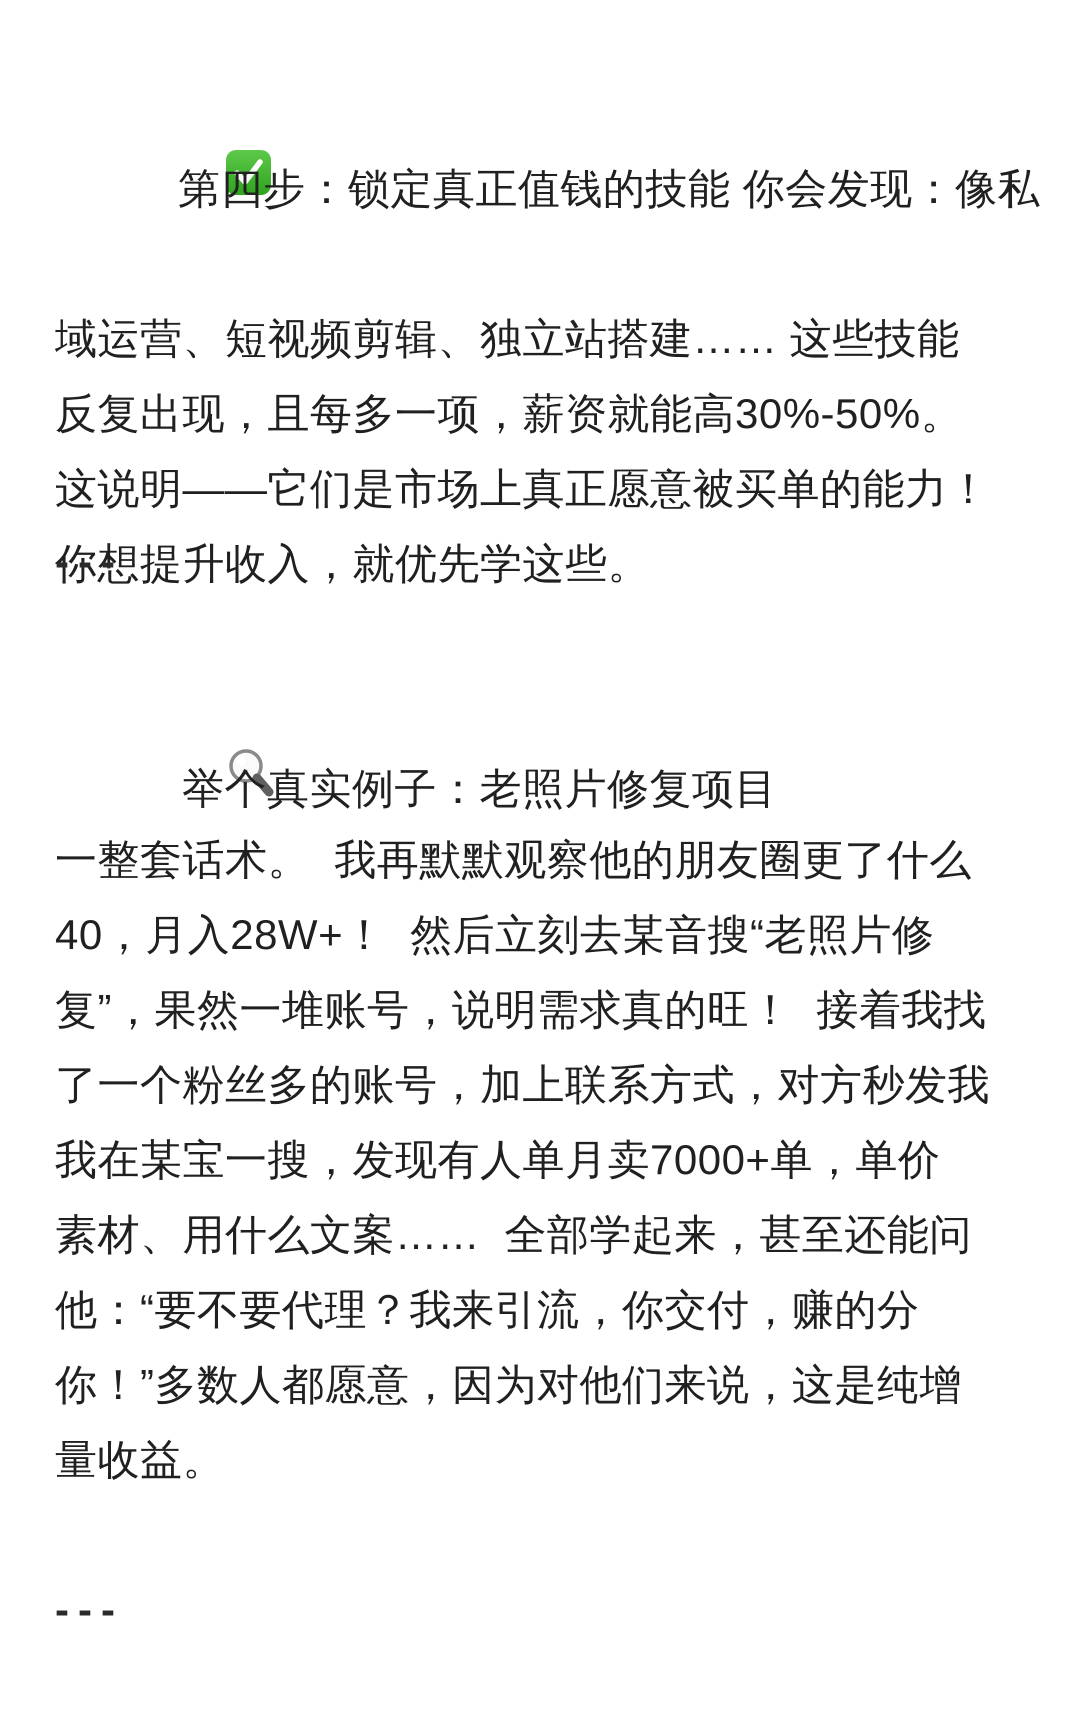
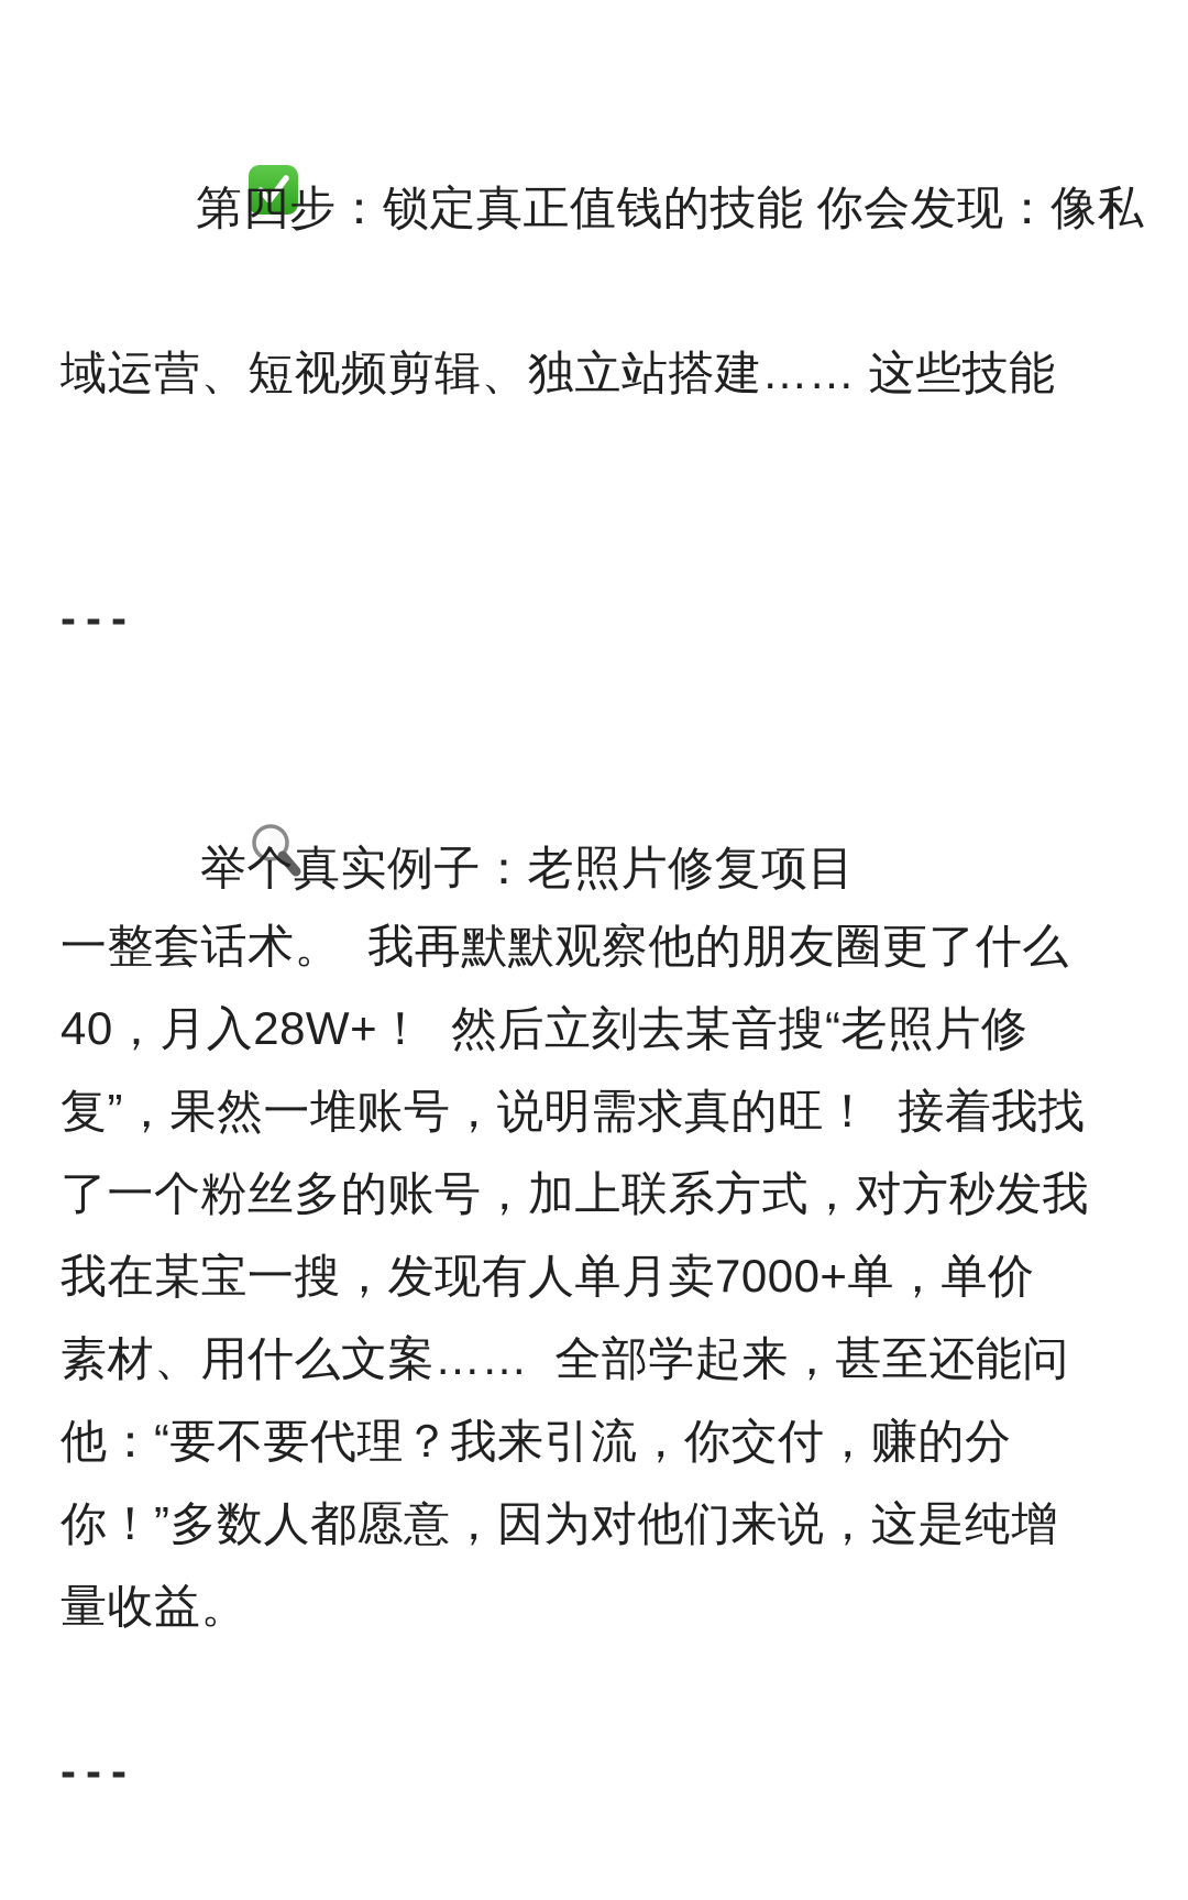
  第四步：锁定真正值钱的技能 你会发现：像私
  域运营、短视频剪辑、独立站搭建…… 这些技能
- 反复出现，且每多一项，薪资就能高30%-50%。
- 这说明——它们是市场上真正愿意被买单的能力！
- 你想提升收入，就优先学这些。
  ---
  举个真实例子：老照片修复项目
  一整套话术。 我再默默观察他的朋友圈更了什么
  40，月入28W+！ 然后立刻去某音搜“老照片修
  复”，果然一堆账号，说明需求真的旺！ 接着我找
  了一个粉丝多的账号，加上联系方式，对方秒发我
  我在某宝一搜，发现有人单月卖7000+单，单价
  素材、用什么文案…… 全部学起来，甚至还能问
  他：“要不要代理？我来引流，你交付，赚的分
  你！”多数人都愿意，因为对他们来说，这是纯增
  量收益。
  ---
